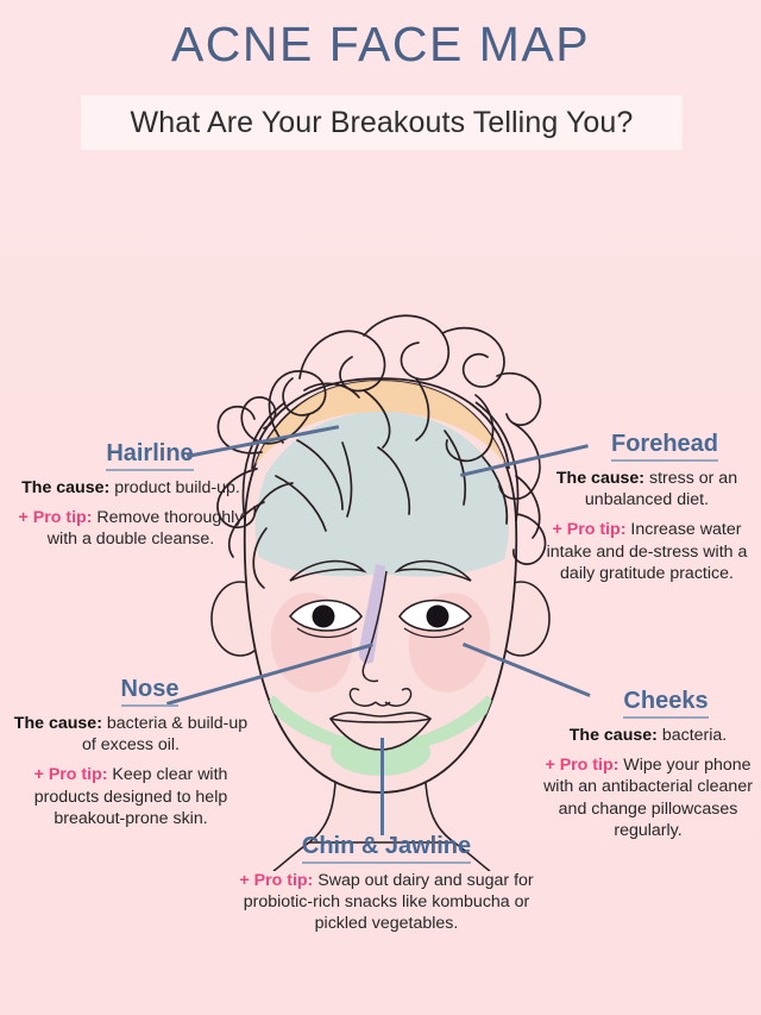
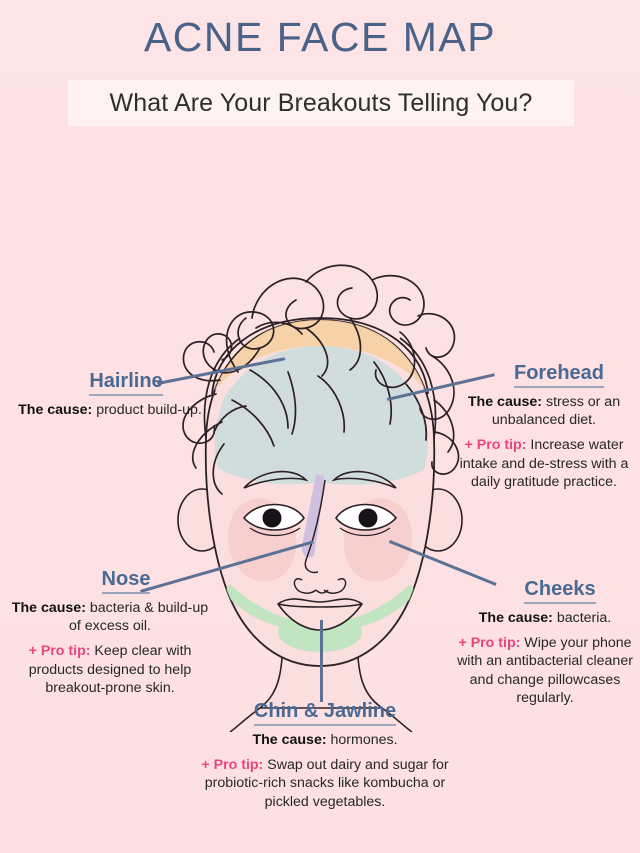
  ACNE FACE MAP
  What Are Your Breakouts Telling You?
  Hairline
  The cause: product build-up.
- + Pro tip: Remove thoroughly with a double cleanse.
  Nose
  The cause: bacteria & build-up of excess oil.
  + Pro tip: Keep clear with products designed to help breakout-prone skin.
  Forehead
  The cause: stress or an unbalanced diet.
  + Pro tip: Increase water intake and de-stress with a daily gratitude practice.
  Cheeks
  The cause: bacteria.
  + Pro tip: Wipe your phone with an antibacterial cleaner and change pillowcases regularly.
  Chin & Jawline
+ The cause: hormones.
  + Pro tip: Swap out dairy and sugar for probiotic-rich snacks like kombucha or pickled vegetables.
